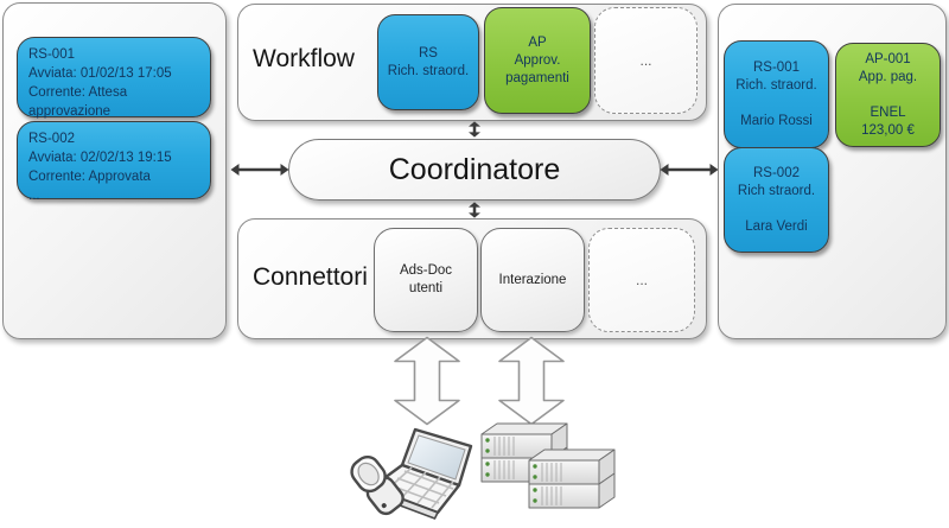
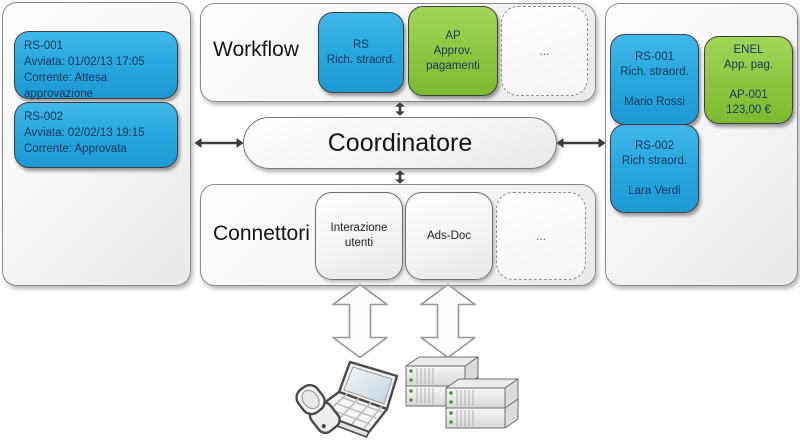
  RS-001
  Avviata: 01/02/13 17:05
  Corrente: Attesa approvazione
  RS-002
  Avviata: 02/02/13 19:15
  Corrente: Approvata
  ...
  Workflow
  RS
  Rich. straord.
  AP
  Approv.
  pagamenti
  ...
  Coordinatore
  Connettori
- Ads-Doc
+ Interazione
  utenti
- Interazione
+ Ads-Doc
  ...
  RS-001
  Rich. straord.
  Mario Rossi
- AP-001
+ ENEL
  App. pag.
- ENEL
+ AP-001
  123,00 €
  RS-002
  Rich straord.
  Lara Verdi
